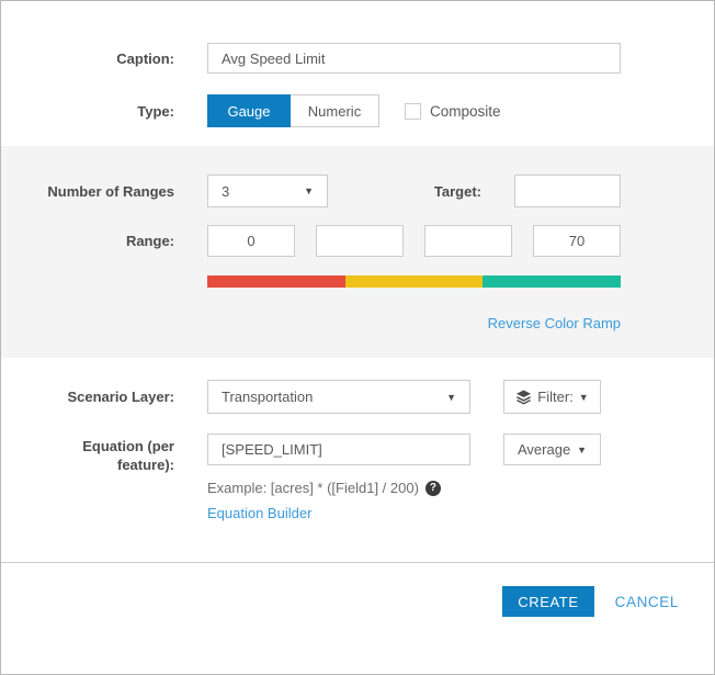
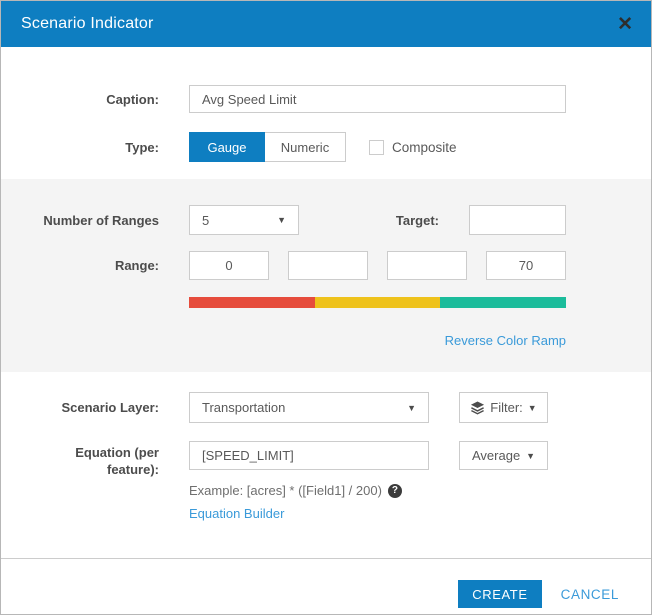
+ Scenario Indicator
+ ✕
  Caption:
  Avg Speed Limit
  Type:
  Gauge
  Numeric
  Composite
  Number of Ranges
- 3
+ 5
  ▼
  Target:
  Range:
  0
  70
  Reverse Color Ramp
  Scenario Layer:
  Transportation
  ▼
  Filter:
  ▼
  Equation (per feature):
  [SPEED_LIMIT]
  Average
  ▼
  Example: [acres] * ([Field1] / 200)
  ?
  Equation Builder
  CREATE
  CANCEL
